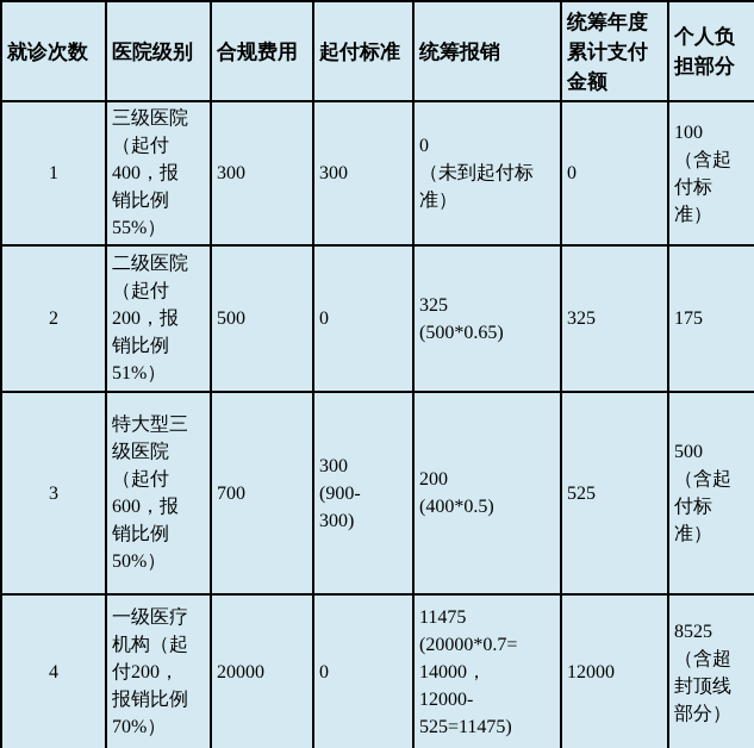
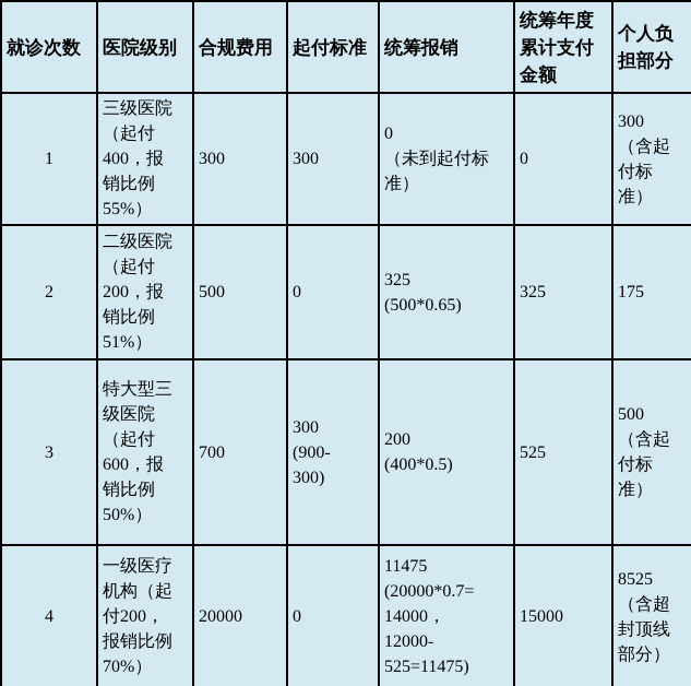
  就诊次数	医院级别	合规费用	起付标准	统筹报销	统筹年度累计支付金额	个人负担部分
- 1	三级医院 （起付 400，报 销比例 55%）	300	300	0 （未到起付标 准）	0	100 （含起 付标 准）
+ 1	三级医院 （起付 400，报 销比例 55%）	300	300	0 （未到起付标 准）	0	300 （含起 付标 准）
  2	二级医院 （起付 200，报 销比例 51%）	500	0	325 (500*0.65)	325	175
  3	特大型三 级医院 （起付 600，报 销比例 50%）	700	300 (900- 300)	200 (400*0.5)	525	500 （含起 付标 准）
- 4	一级医疗 机构（起 付200， 报销比例 70%）	20000	0	11475 (20000*0.7= 14000， 12000- 525=11475)	12000	8525 （含超 封顶线 部分）
+ 4	一级医疗 机构（起 付200， 报销比例 70%）	20000	0	11475 (20000*0.7= 14000， 12000- 525=11475)	15000	8525 （含超 封顶线 部分）
